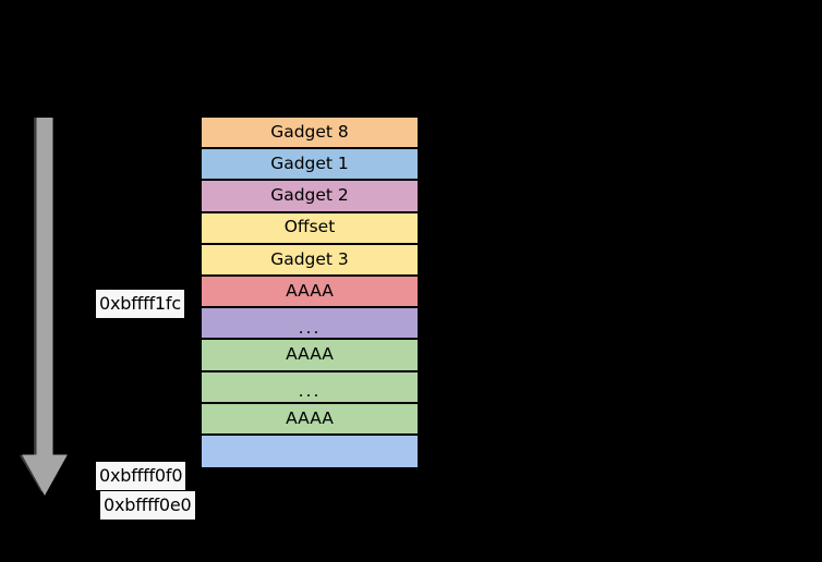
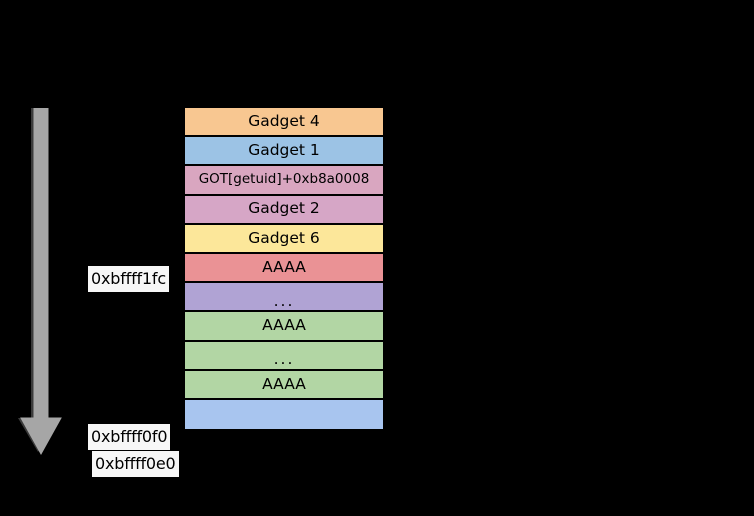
  0xbffff1fc
  0xbffff0f0
  0xbffff0e0
- Gadget 8
+ Gadget 4
  Gadget 1
+ GOT[getuid]+0xb8a0008
  Gadget 2
- Offset
- Gadget 3
+ Gadget 6
  AAAA
  ...
  AAAA
  ...
  AAAA
